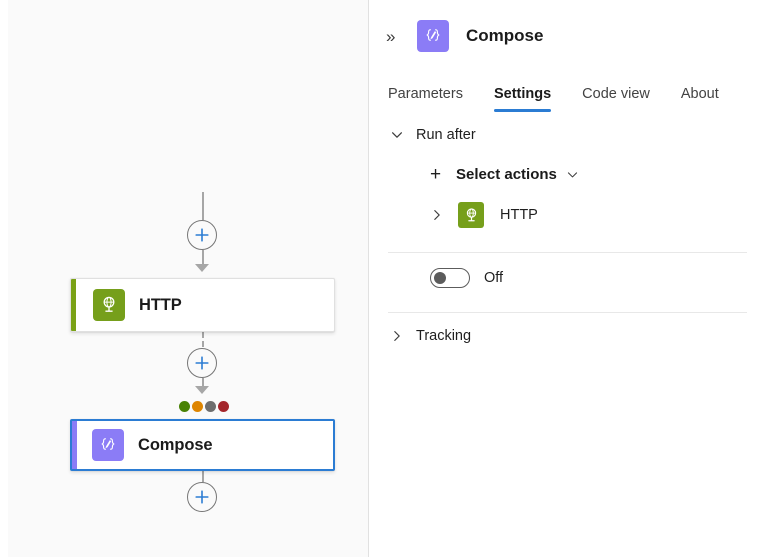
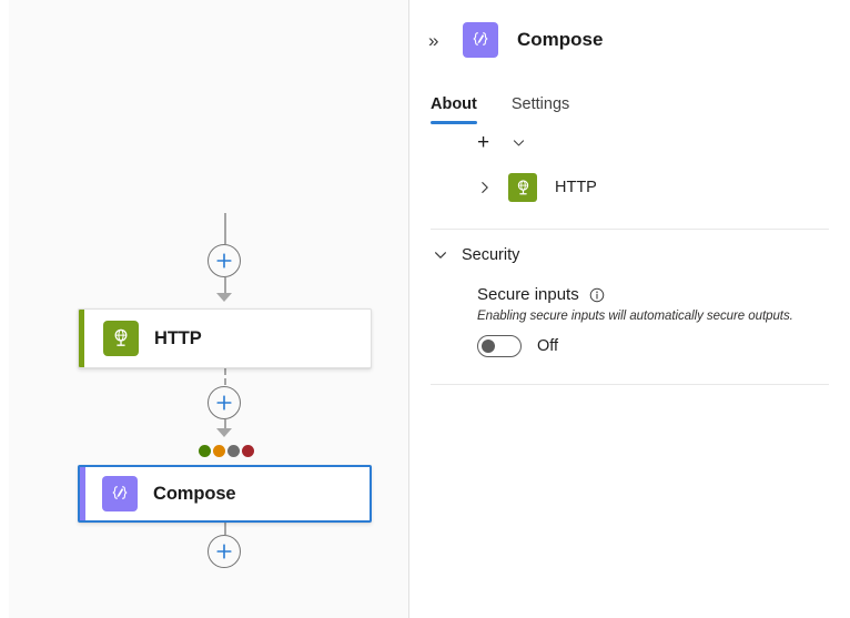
  HTTP
  Compose
  »
  Compose
- Parameters
- Settings
+ About
- Code view
- About
+ Settings
- Run after
  +
- Select actions
  HTTP
+ Security
+ Secure inputs
+ Enabling secure inputs will automatically secure outputs.
  Off
- Tracking
